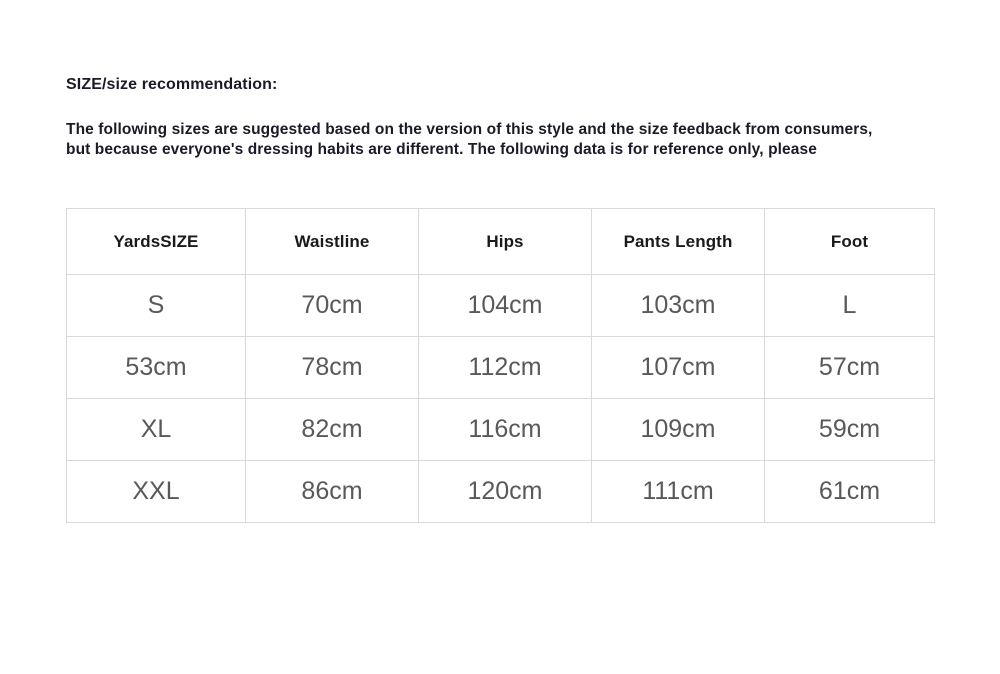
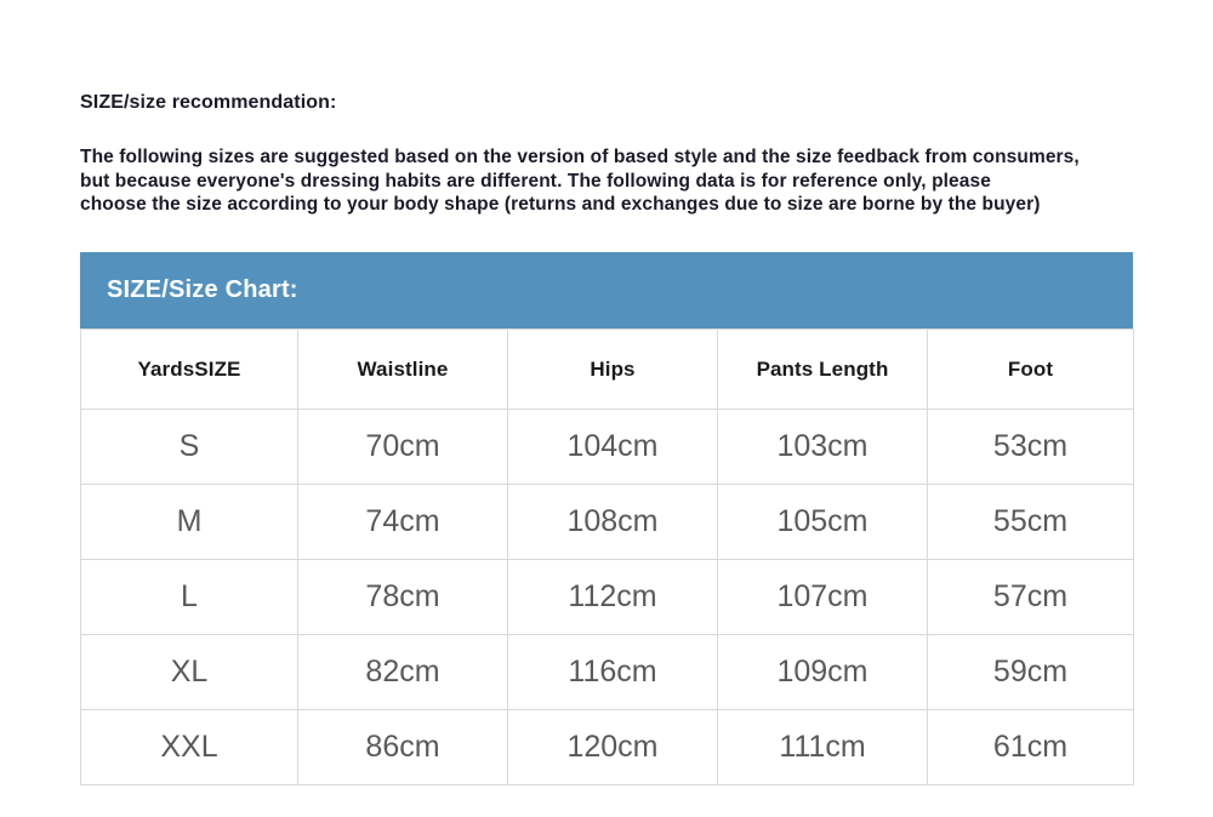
  SIZE/size recommendation:
- The following sizes are suggested based on the version of this style and the size feedback from consumers,
+ The following sizes are suggested based on the version of based style and the size feedback from consumers,
  but because everyone's dressing habits are different. The following data is for reference only, please
+ choose the size according to your body shape (returns and exchanges due to size are borne by the buyer)
+ SIZE/Size Chart:
  YardsSIZE	Waistline	Hips	Pants Length	Foot
- S	70cm	104cm	103cm	L
+ S	70cm	104cm	103cm	53cm
+ M	74cm	108cm	105cm	55cm
- 53cm	78cm	112cm	107cm	57cm
+ L	78cm	112cm	107cm	57cm
  XL	82cm	116cm	109cm	59cm
  XXL	86cm	120cm	111cm	61cm
